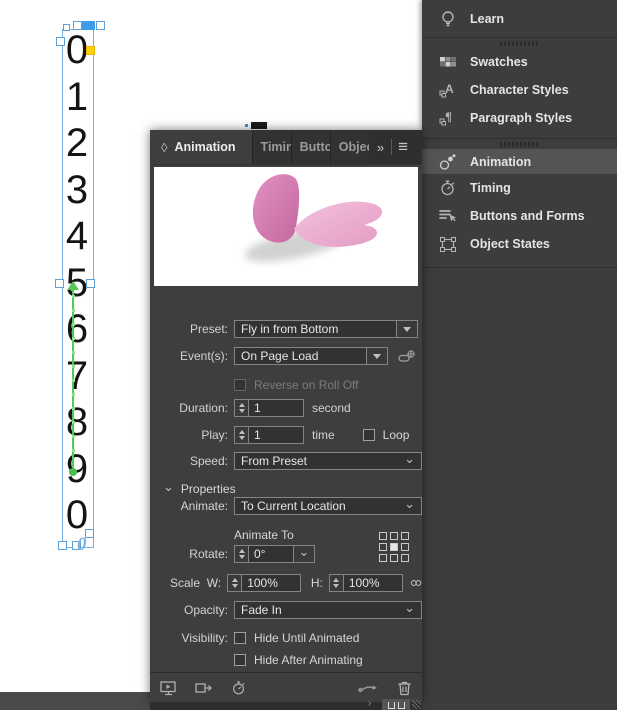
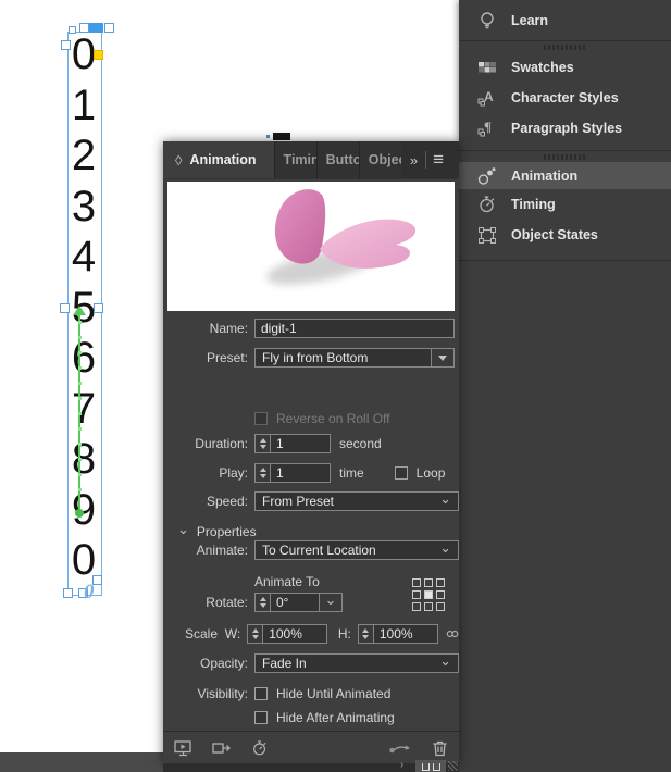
  0
  1
  2
  3
  4
  5
  6
  7
  8
  9
  0
  0
  Learn
  Swatches
  A
  Character Styles
  ¶
  Paragraph Styles
  Animation
  Timing
- Buttons and Forms
  Object States
  ◊
  Animation
  Timi
  Butto
  Obje
  »
  ≡
+ Name:
+ digit-1
  Preset:
  Fly in from Bottom
- Event(s):
- On Page Load
  Reverse on Roll Off
  Duration:
  1
  second
  Play:
  1
  time
  Loop
  Speed:
  From Preset
  ⌄
  ⌄
  Properties
  Animate:
  To Current Location
  ⌄
  Animate To
  Rotate:
  0°
  ⌄
  Scale
  W:
  100%
  H:
  100%
  Opacity:
  Fade In
  ⌄
  Visibility:
  Hide Until Animated
  Hide After Animating
  ›
